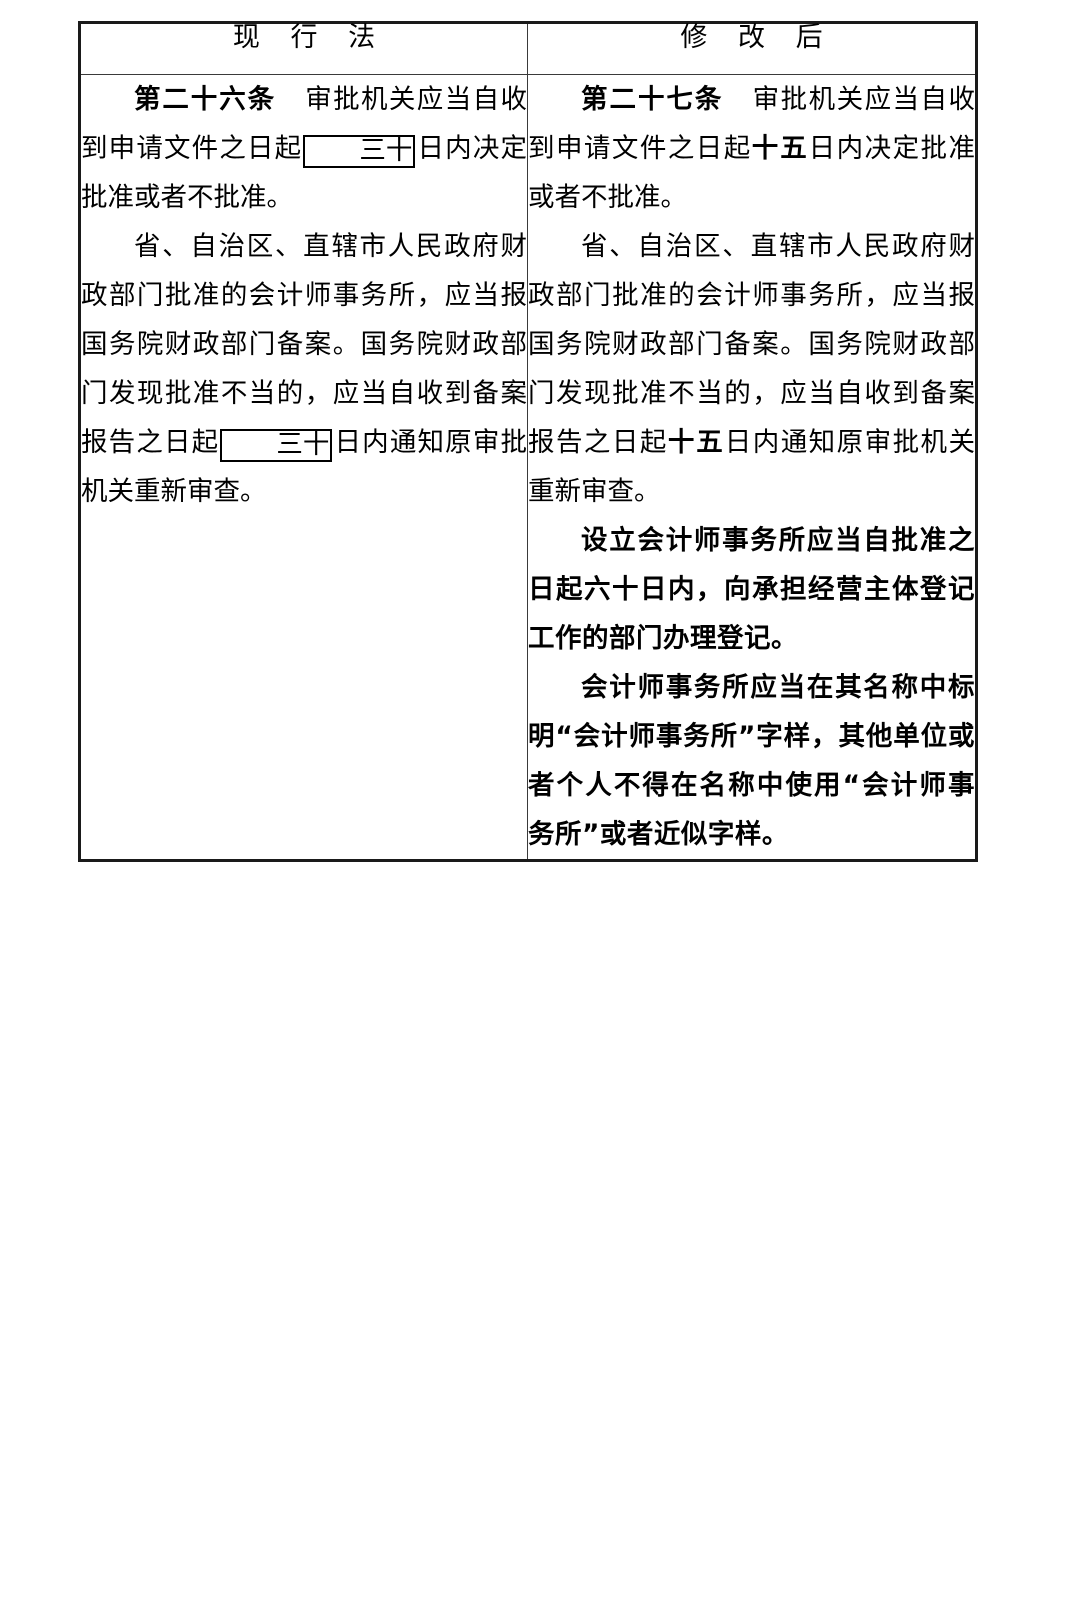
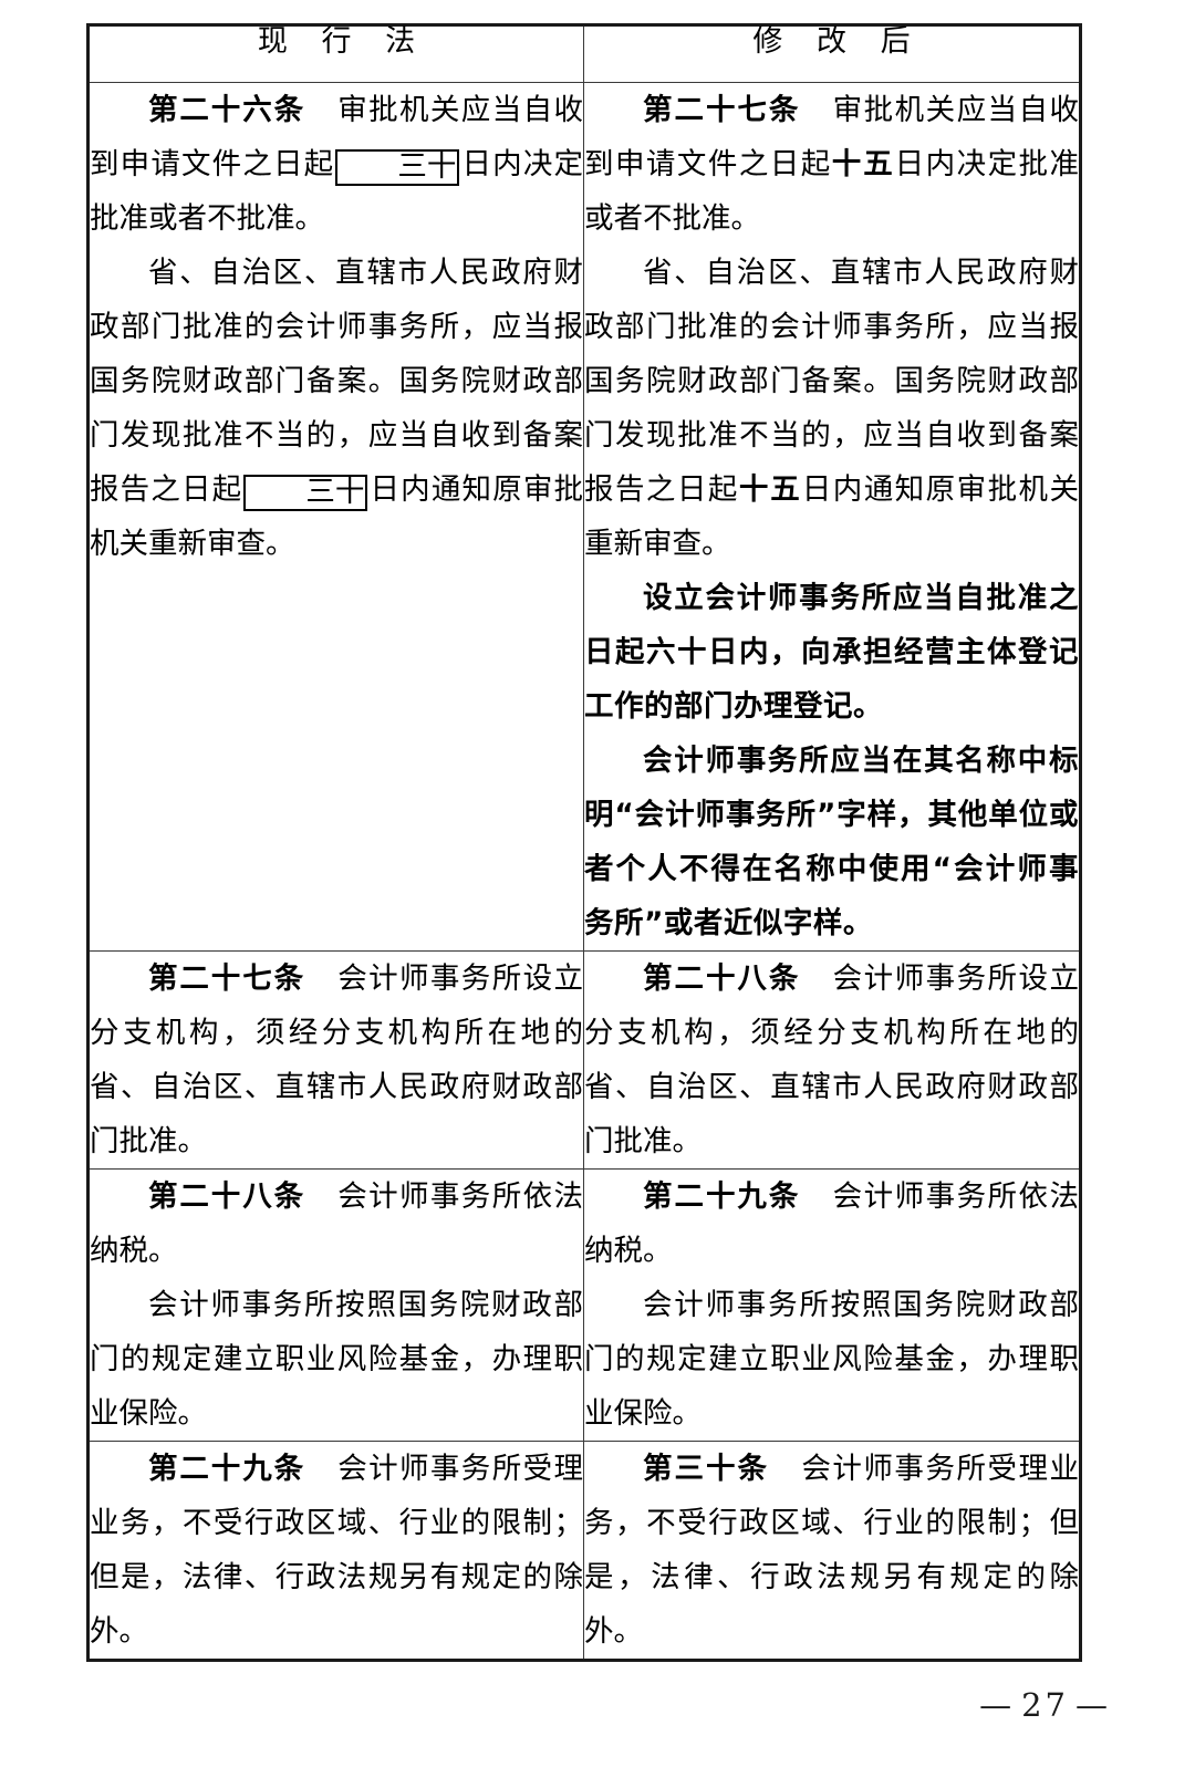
  现 行 法	修 改 后
  第二十六条 审批机关应当自收到申请文件之日起 三十 日内决定批准或者不批准。省、自治区、直辖市人民政府财政部门批准的会计师事务所，应当报国务院财政部门备案。国务院财政部门发现批准不当的，应当自收到备案报告之日起 三十 日内通知原审批机关重新审查。	第二十七条 审批机关应当自收到申请文件之日起十五日内决定批准或者不批准。省、自治区、直辖市人民政府财政部门批准的会计师事务所，应当报国务院财政部门备案。国务院财政部门发现批准不当的，应当自收到备案报告之日起十五日内通知原审批机关重新审查。设立会计师事务所应当自批准之日起六十日内，向承担经营主体登记工作的部门办理登记。会计师事务所应当在其名称中标明“会计师事务所”字样，其他单位或者个人不得在名称中使用“会计师事务所”或者近似字样。
+ 第二十七条 会计师事务所设立分支机构，须经分支机构所在地的省、自治区、直辖市人民政府财政部门批准。	第二十八条 会计师事务所设立分支机构，须经分支机构所在地的省、自治区、直辖市人民政府财政部门批准。
+ 第二十八条 会计师事务所依法纳税。会计师事务所按照国务院财政部门的规定建立职业风险基金，办理职业保险。	第二十九条 会计师事务所依法纳税。会计师事务所按照国务院财政部门的规定建立职业风险基金，办理职业保险。
+ 第二十九条 会计师事务所受理业务，不受行政区域、行业的限制；但是，法律、行政法规另有规定的除外。	第三十条 会计师事务所受理业务，不受行政区域、行业的限制；但是，法律、行政法规另有规定的除外。
+ — 27 —
